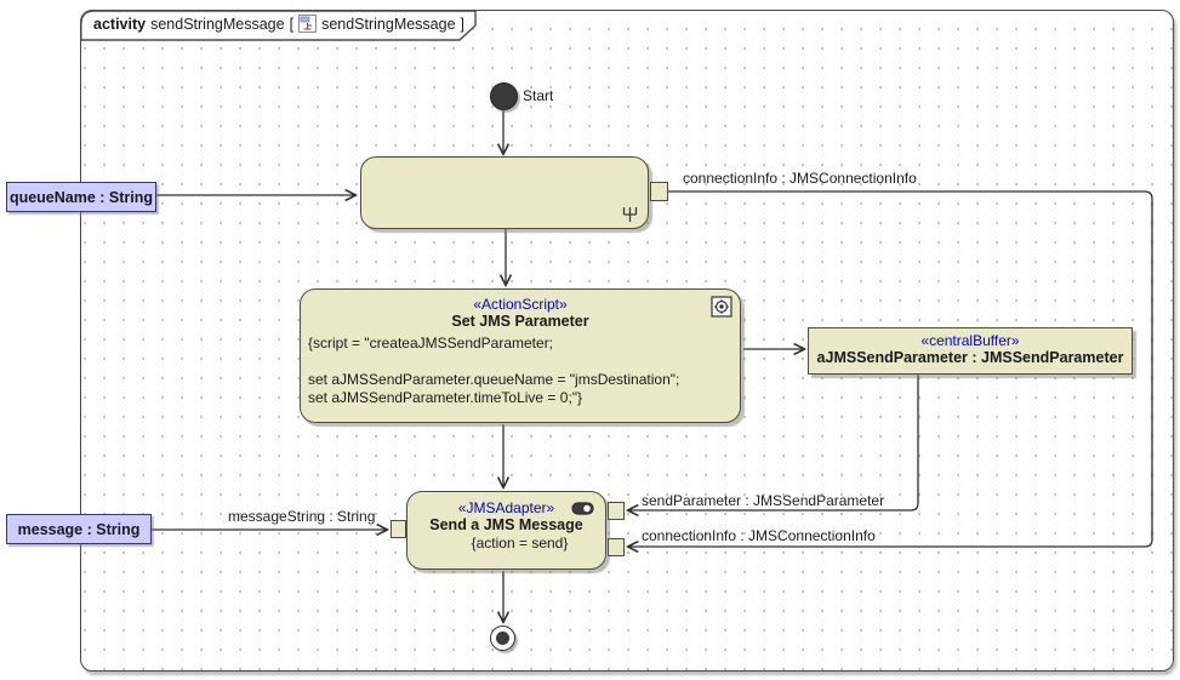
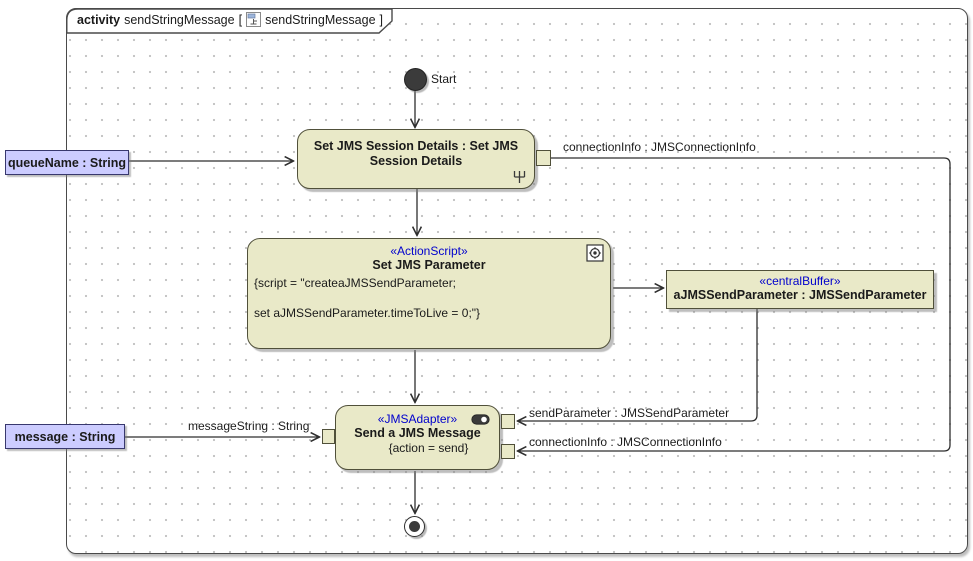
  activity
  sendStringMessage
  [
  sendStringMessage
  ]
  Start
+ Set JMS Session Details : Set JMS Session Details
  «ActionScript»
  Set JMS Parameter
  {script = "createaJMSSendParameter;
- set aJMSSendParameter.queueName = "jmsDestination";
  set aJMSSendParameter.timeToLive = 0;"}
  «centralBuffer»
  aJMSSendParameter : JMSSendParameter
  «JMSAdapter»
  Send a JMS Message
  {action = send}
  queueName : String
  message : String
  connectionInfo : JMSConnectionInfo
  sendParameter : JMSSendParameter
  connectionInfo : JMSConnectionInfo
  messageString : String
